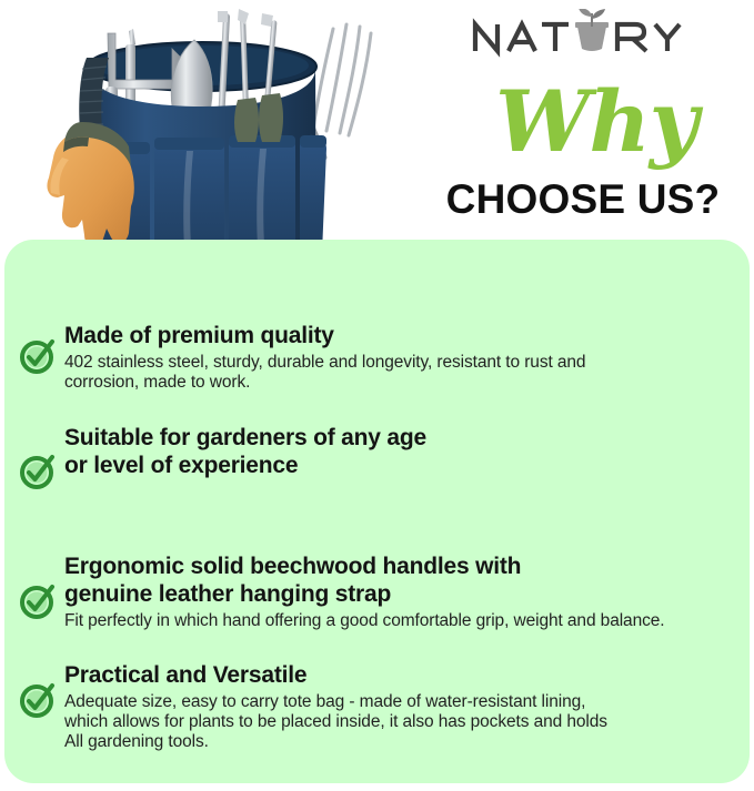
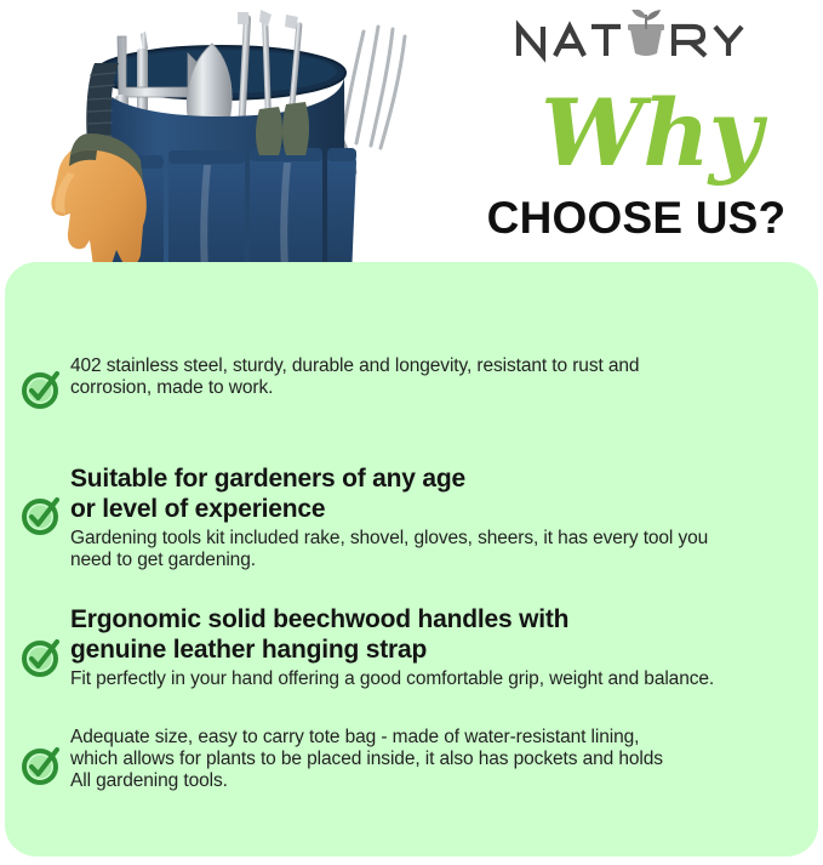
  Why
  CHOOSE US?
- Made of premium quality
  402 stainless steel, sturdy, durable and longevity, resistant to rust and
  corrosion, made to work.
  Suitable for gardeners of any age
  or level of experience
+ Gardening tools kit included rake, shovel, gloves, sheers, it has every tool you
+ need to get gardening.
  Ergonomic solid beechwood handles with
  genuine leather hanging strap
- Fit perfectly in which hand offering a good comfortable grip, weight and balance.
+ Fit perfectly in your hand offering a good comfortable grip, weight and balance.
- Practical and Versatile
  Adequate size, easy to carry tote bag - made of water-resistant lining,
  which allows for plants to be placed inside, it also has pockets and holds
  All gardening tools.
